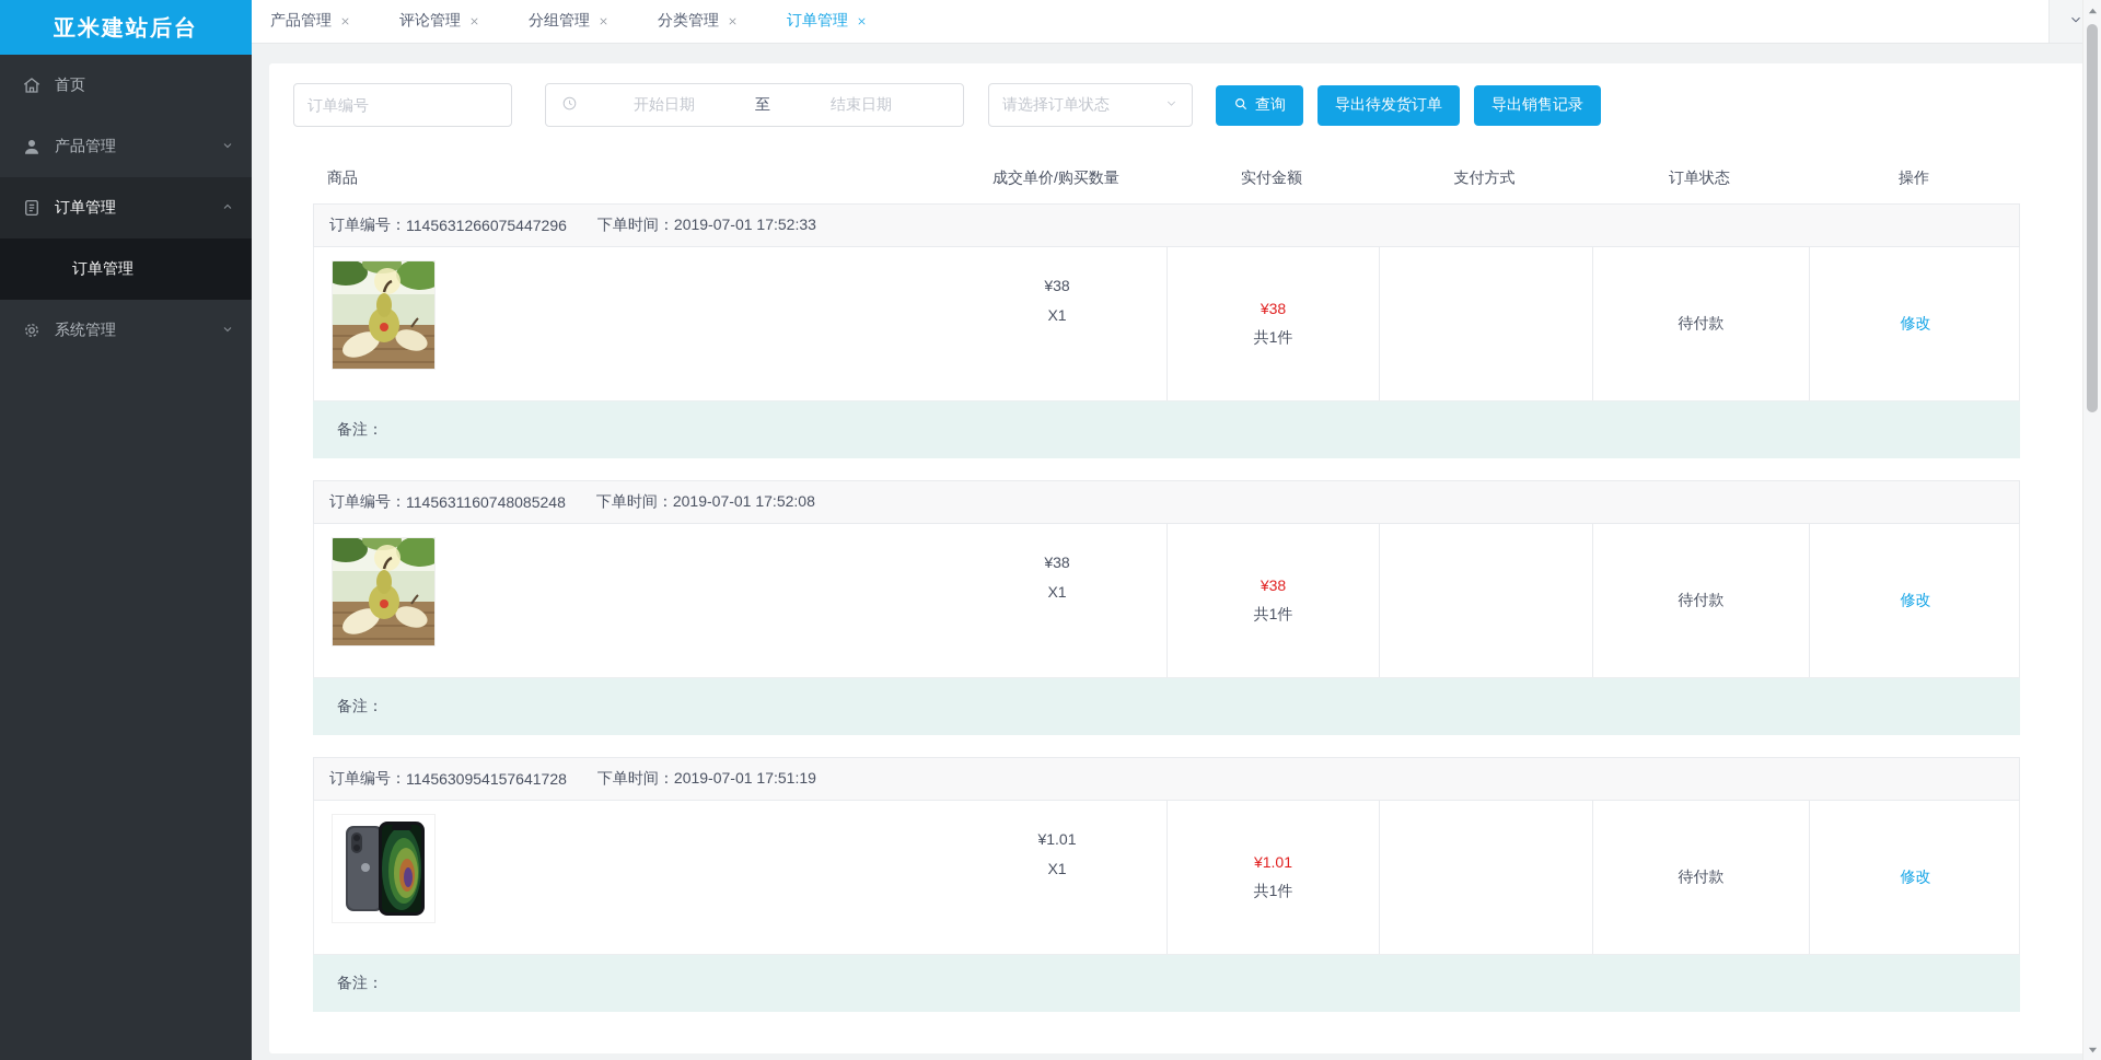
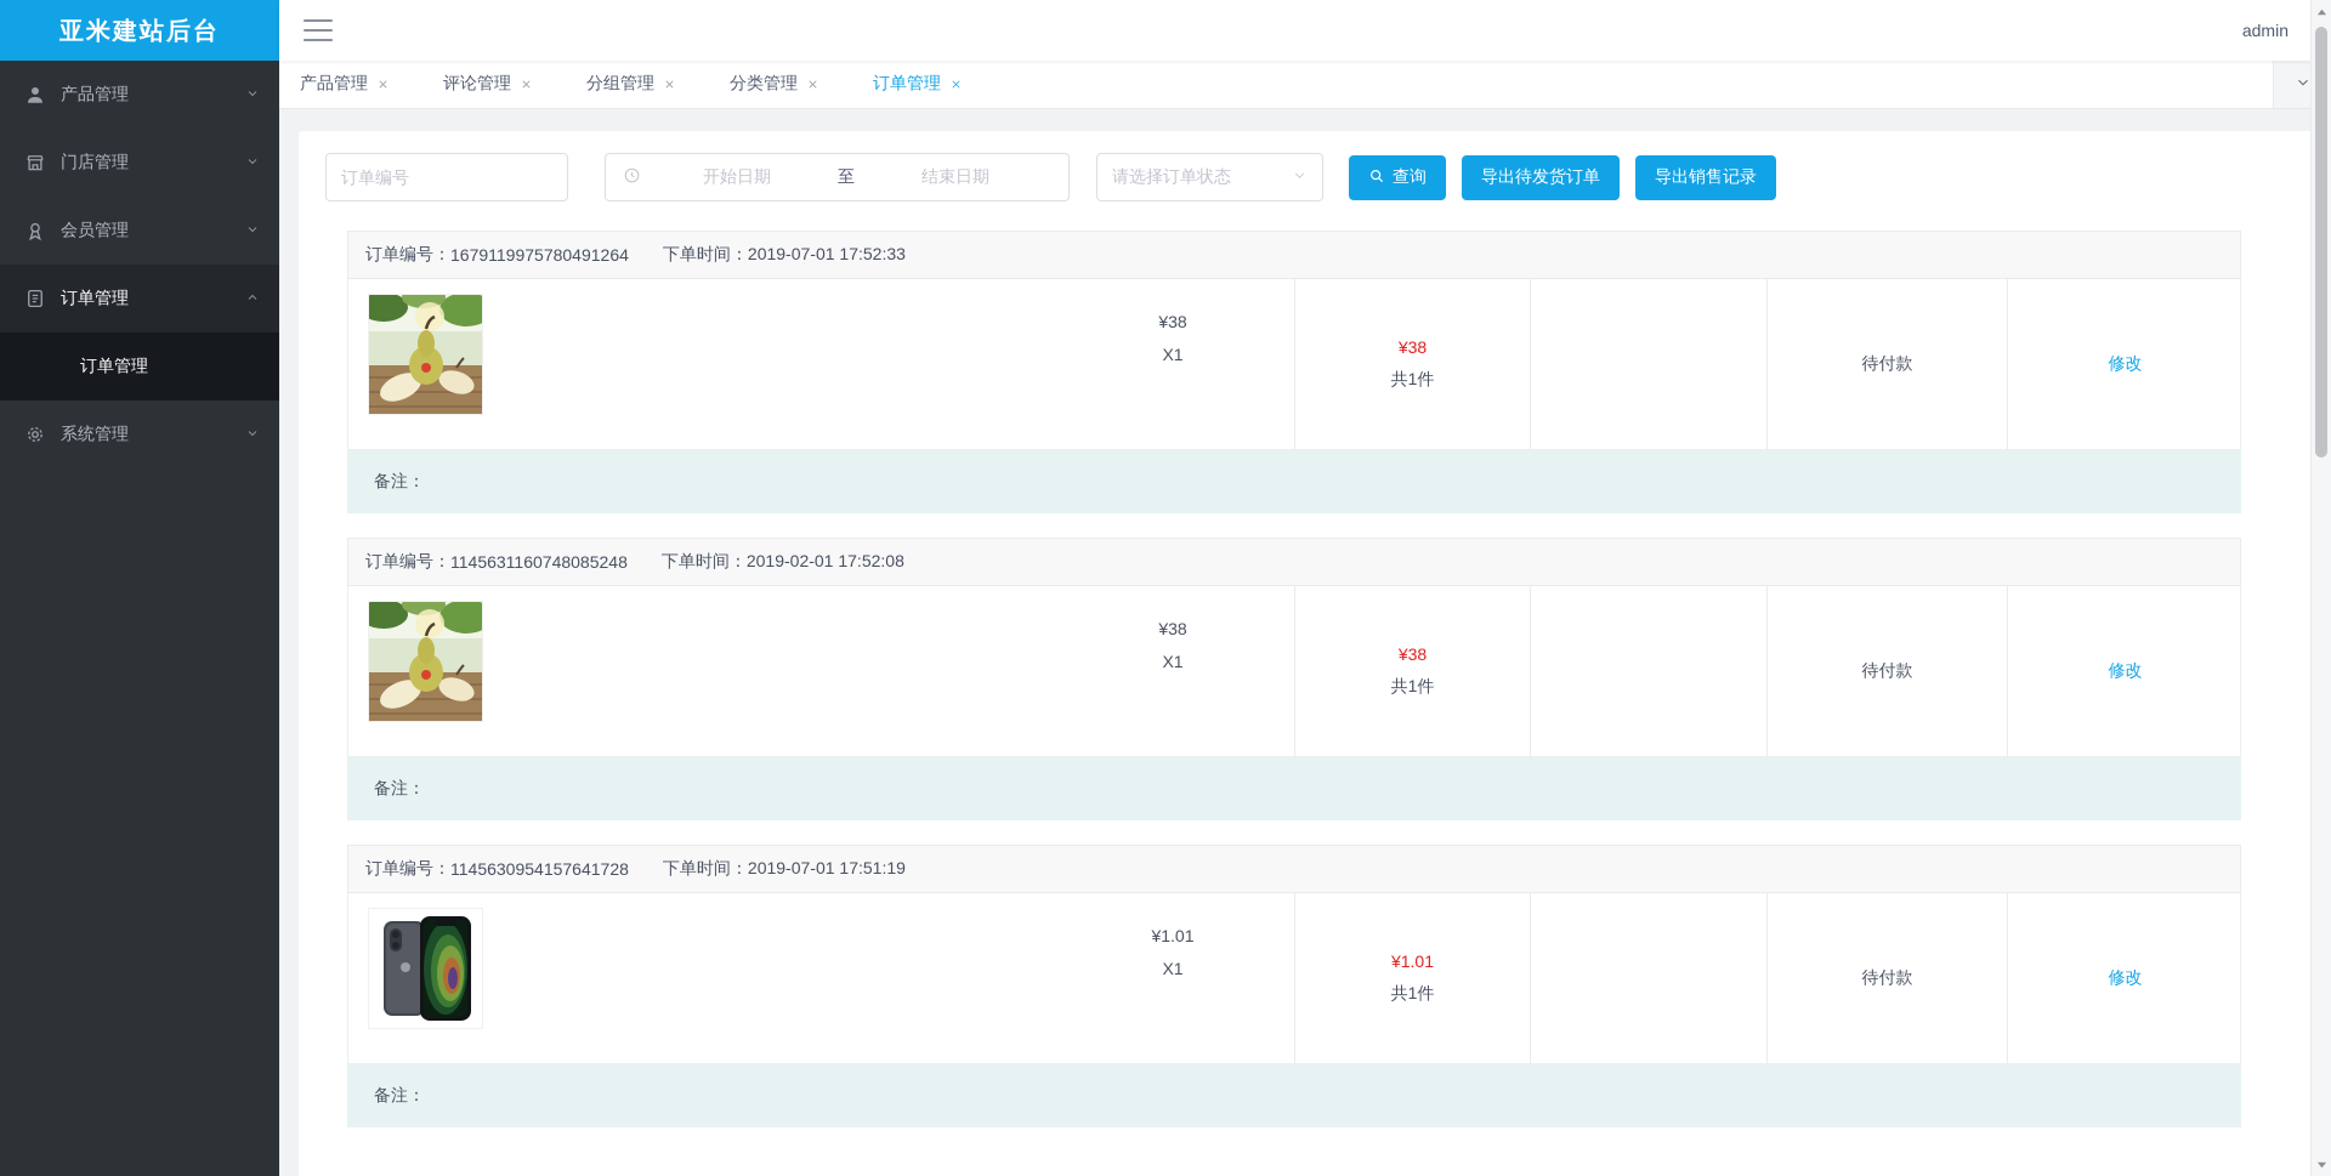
  亚米建站后台
- 首页
  产品管理
+ 门店管理
+ 会员管理
  订单管理
  订单管理
  系统管理
+ admin
  产品管理
  评论管理
  分组管理
  分类管理
  订单管理
  订单编号
  开始日期
  至
  结束日期
  请选择订单状态
  查询
  导出待发货订单
  导出销售记录
- 商品
- 成交单价/购买数量
- 实付金额
- 支付方式
- 订单状态
- 操作
  订单编号：
- 1145631266075447296
+ 1679119975780491264
  下单时间：2019-07-01 17:52:33
  ¥38
  X1
  ¥38
  共1件
  待付款
  修改
  备注：
  订单编号：
  1145631160748085248
- 下单时间：2019-07-01 17:52:08
+ 下单时间：2019-02-01 17:52:08
  ¥38
  X1
  ¥38
  共1件
  待付款
  修改
  备注：
  订单编号：
  1145630954157641728
  下单时间：2019-07-01 17:51:19
  ¥1.01
  X1
  ¥1.01
  共1件
  待付款
  修改
  备注：
